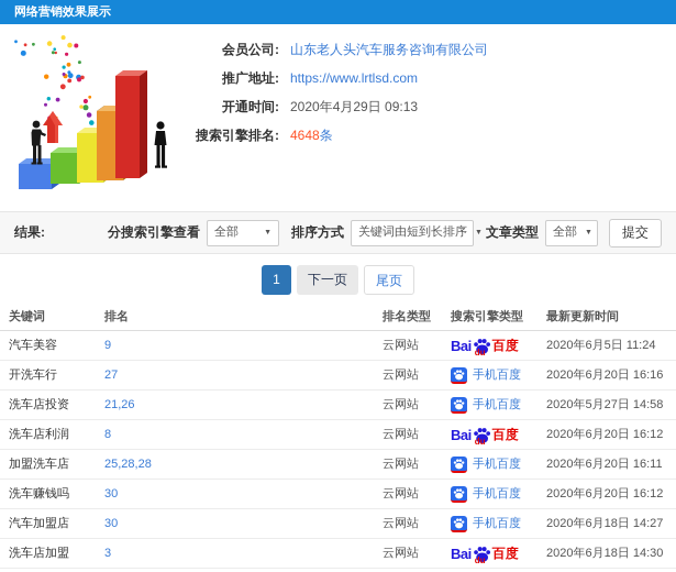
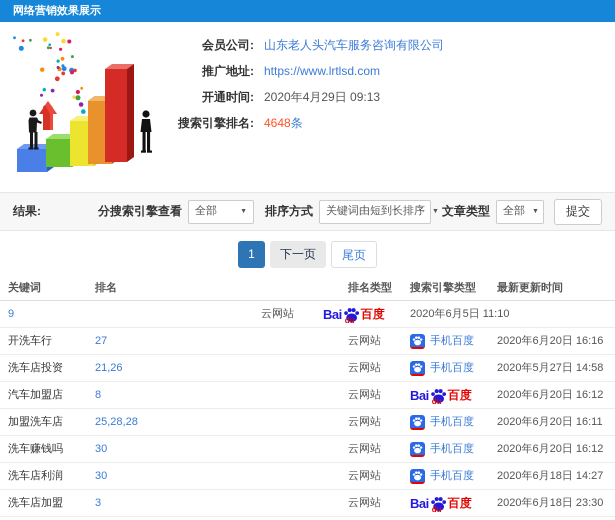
  网络营销效果展示
  会员公司:
  山东老人头汽车服务咨询有限公司
  推广地址:
  https://www.lrtlsd.com
  开通时间:
  2020年4月29日 09:13
  搜索引擎排名:
  4648条
  结果:
  分搜索引擎查看
  全部
  排序方式
  关键词由短到长排序
  文章类型
  全部
  提交
  1
  下一页
  尾页
  关键词
  排名
  排名类型
  搜索引擎类型
  最新更新时间
- 汽车美容
  9
  云网站
  Bai
  du
  百度
- 2020年6月5日 11:24
+ 2020年6月5日 11:10
  开洗车行
  27
  云网站
  手机百度
  2020年6月20日 16:16
  洗车店投资
  21,26
  云网站
  手机百度
  2020年5月27日 14:58
- 洗车店利润
+ 汽车加盟店
  8
  云网站
  Bai
  du
  百度
  2020年6月20日 16:12
  加盟洗车店
  25,28,28
  云网站
  手机百度
  2020年6月20日 16:11
  洗车赚钱吗
  30
  云网站
  手机百度
  2020年6月20日 16:12
- 汽车加盟店
+ 洗车店利润
  30
  云网站
  手机百度
  2020年6月18日 14:27
  洗车店加盟
  3
  云网站
  Bai
  du
  百度
- 2020年6月18日 14:30
+ 2020年6月18日 23:30
